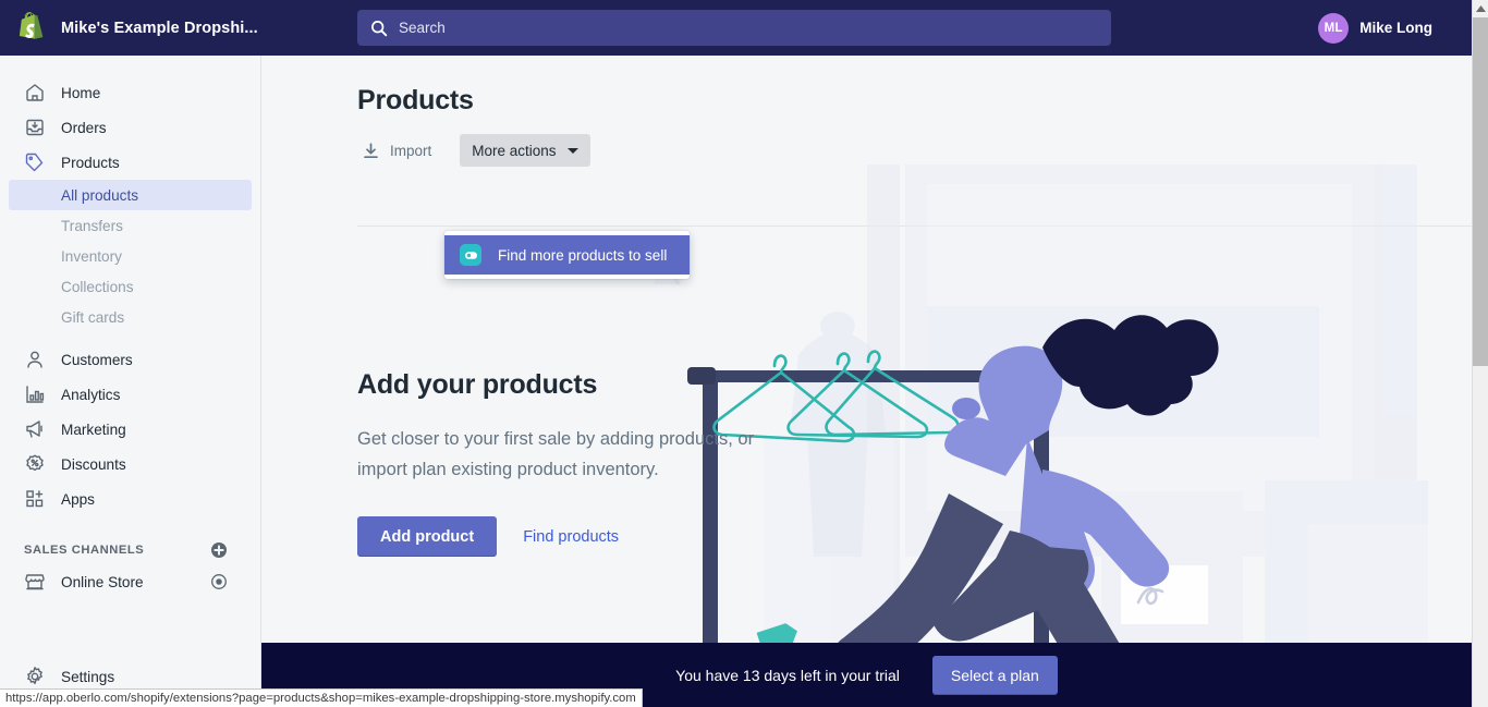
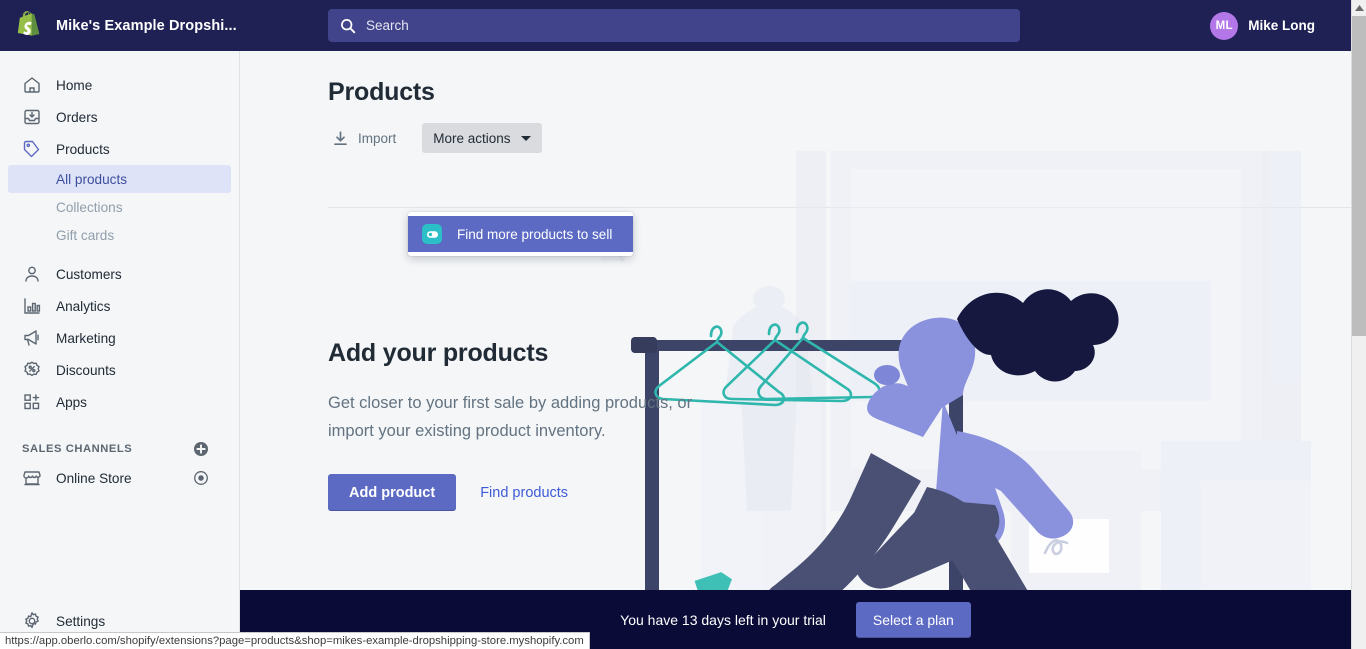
  Mike's Example Dropshi...
  Search
  ML
  Mike Long
  Home
  Orders
  Products
  All products
- Transfers
- Inventory
  Collections
  Gift cards
  Customers
  Analytics
  Marketing
  Discounts
  Apps
  SALES CHANNELS
  Online Store
  Settings
  Products
  Import
  More actions
  Find more products to sell
  Add your products
- Get closer to your first sale by adding products, or import plan existing product inventory.
+ Get closer to your first sale by adding products, or import your existing product inventory.
  Add product
  Find products
  You have 13 days left in your trial
  Select a plan
  https://app.oberlo.com/shopify/extensions?page=products&shop=mikes-example-dropshipping-store.myshopify.com
